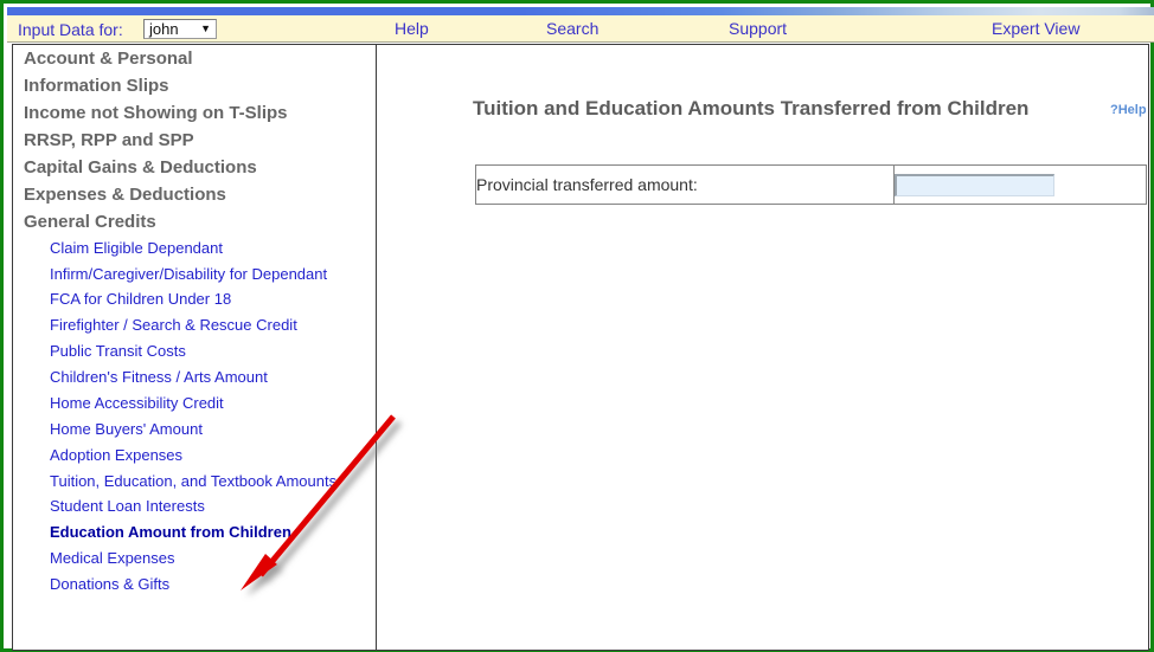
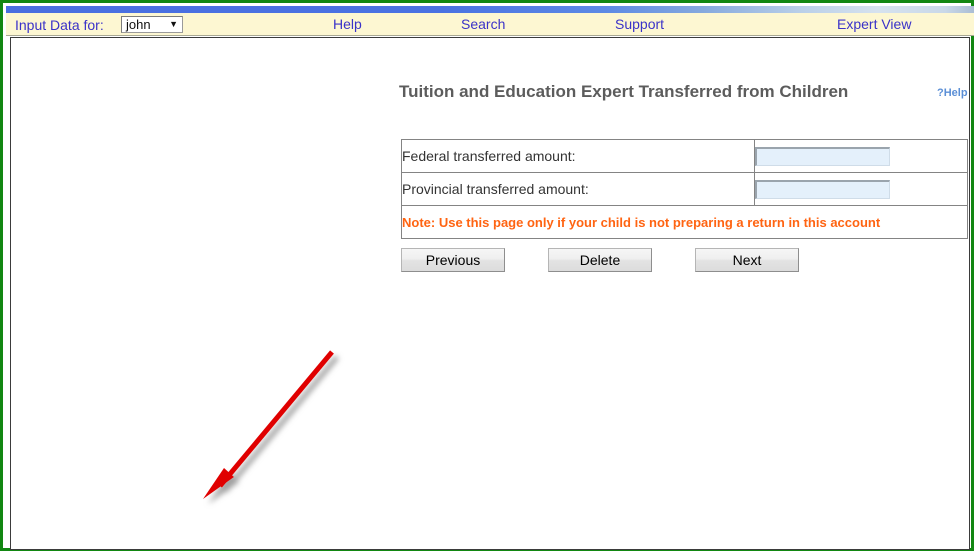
  Input Data for:
  john
  ▼
  Help
  Search
  Support
  Expert View
- Account & Personal
- Information Slips
- Income not Showing on T-Slips
- RRSP, RPP and SPP
- Capital Gains & Deductions
- Expenses & Deductions
- General Credits
- Claim Eligible Dependant
- Infirm/Caregiver/Disability for Dependant
- FCA for Children Under 18
- Firefighter / Search & Rescue Credit
- Public Transit Costs
- Children's Fitness / Arts Amount
- Home Accessibility Credit
- Home Buyers' Amount
- Adoption Expenses
- Tuition, Education, and Textbook Amounts
- Student Loan Interests
- Education Amount from Children
- Medical Expenses
- Donations & Gifts
- Tuition and Education Amounts Transferred from Children
+ Tuition and Education Expert Transferred from Children
  ?Help
+ Federal transferred amount:
  Provincial transferred amount:
+ Note: Use this page only if your child is not preparing a return in this account
+ Previous
+ Delete
+ Next
